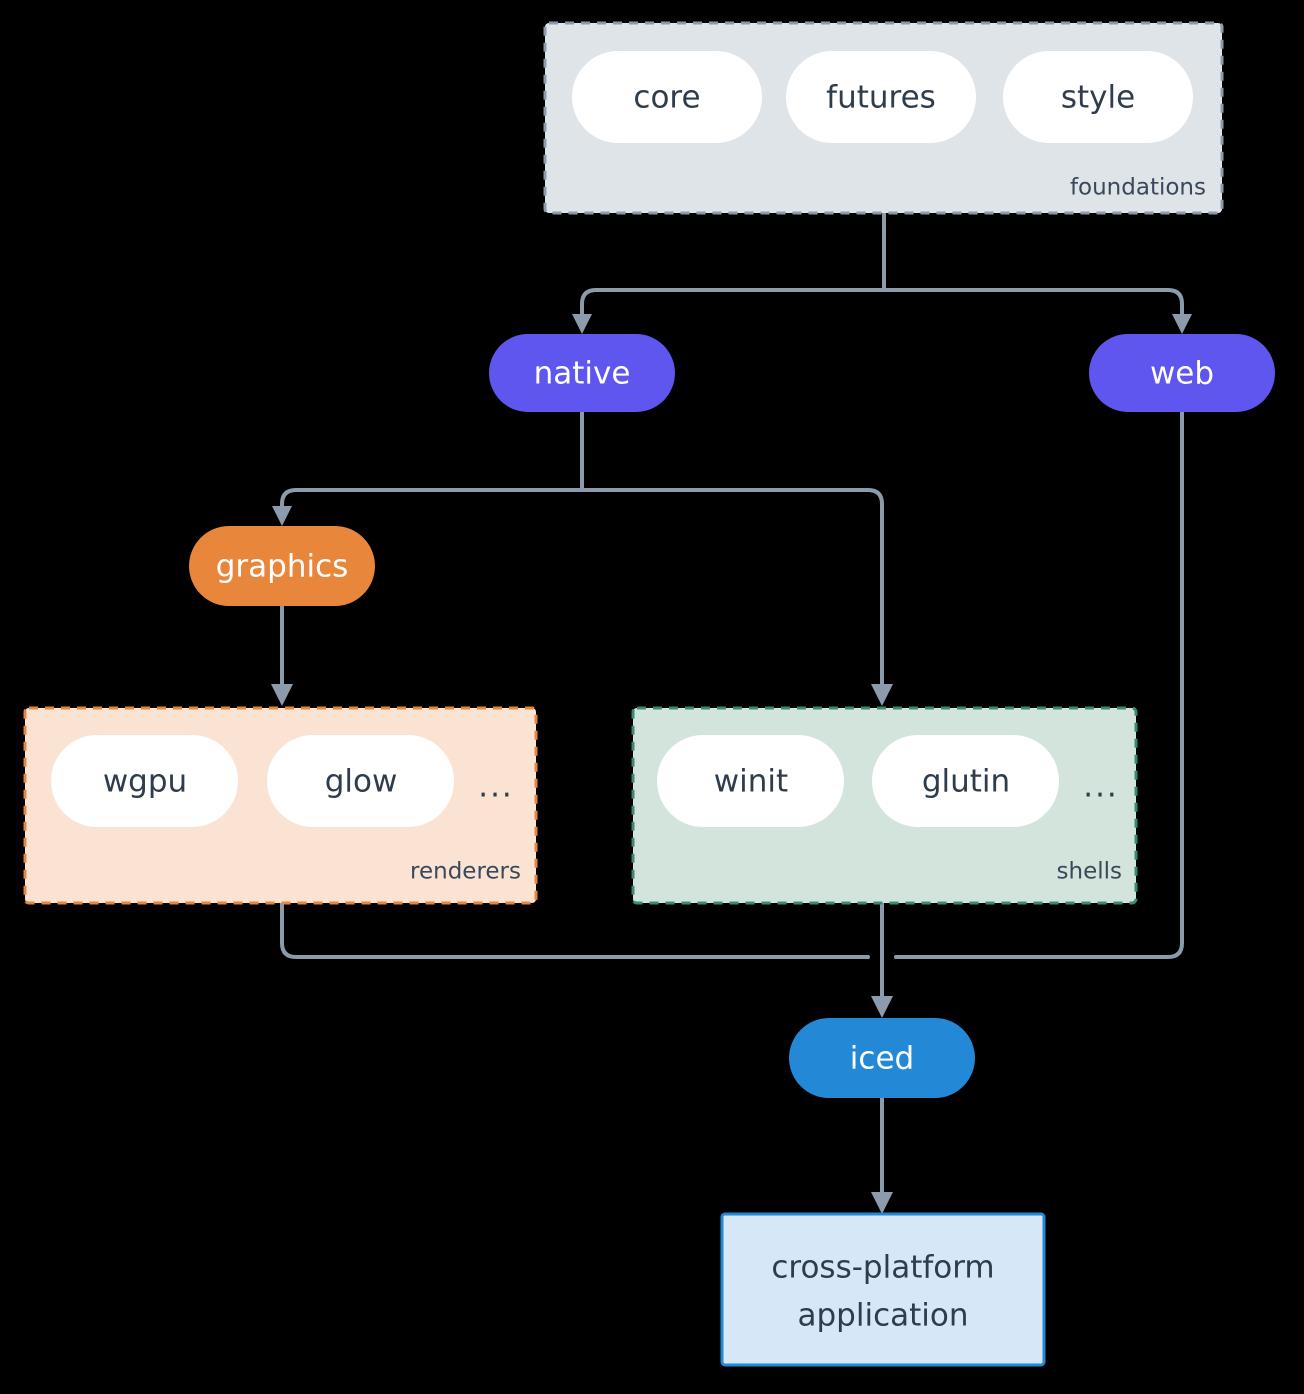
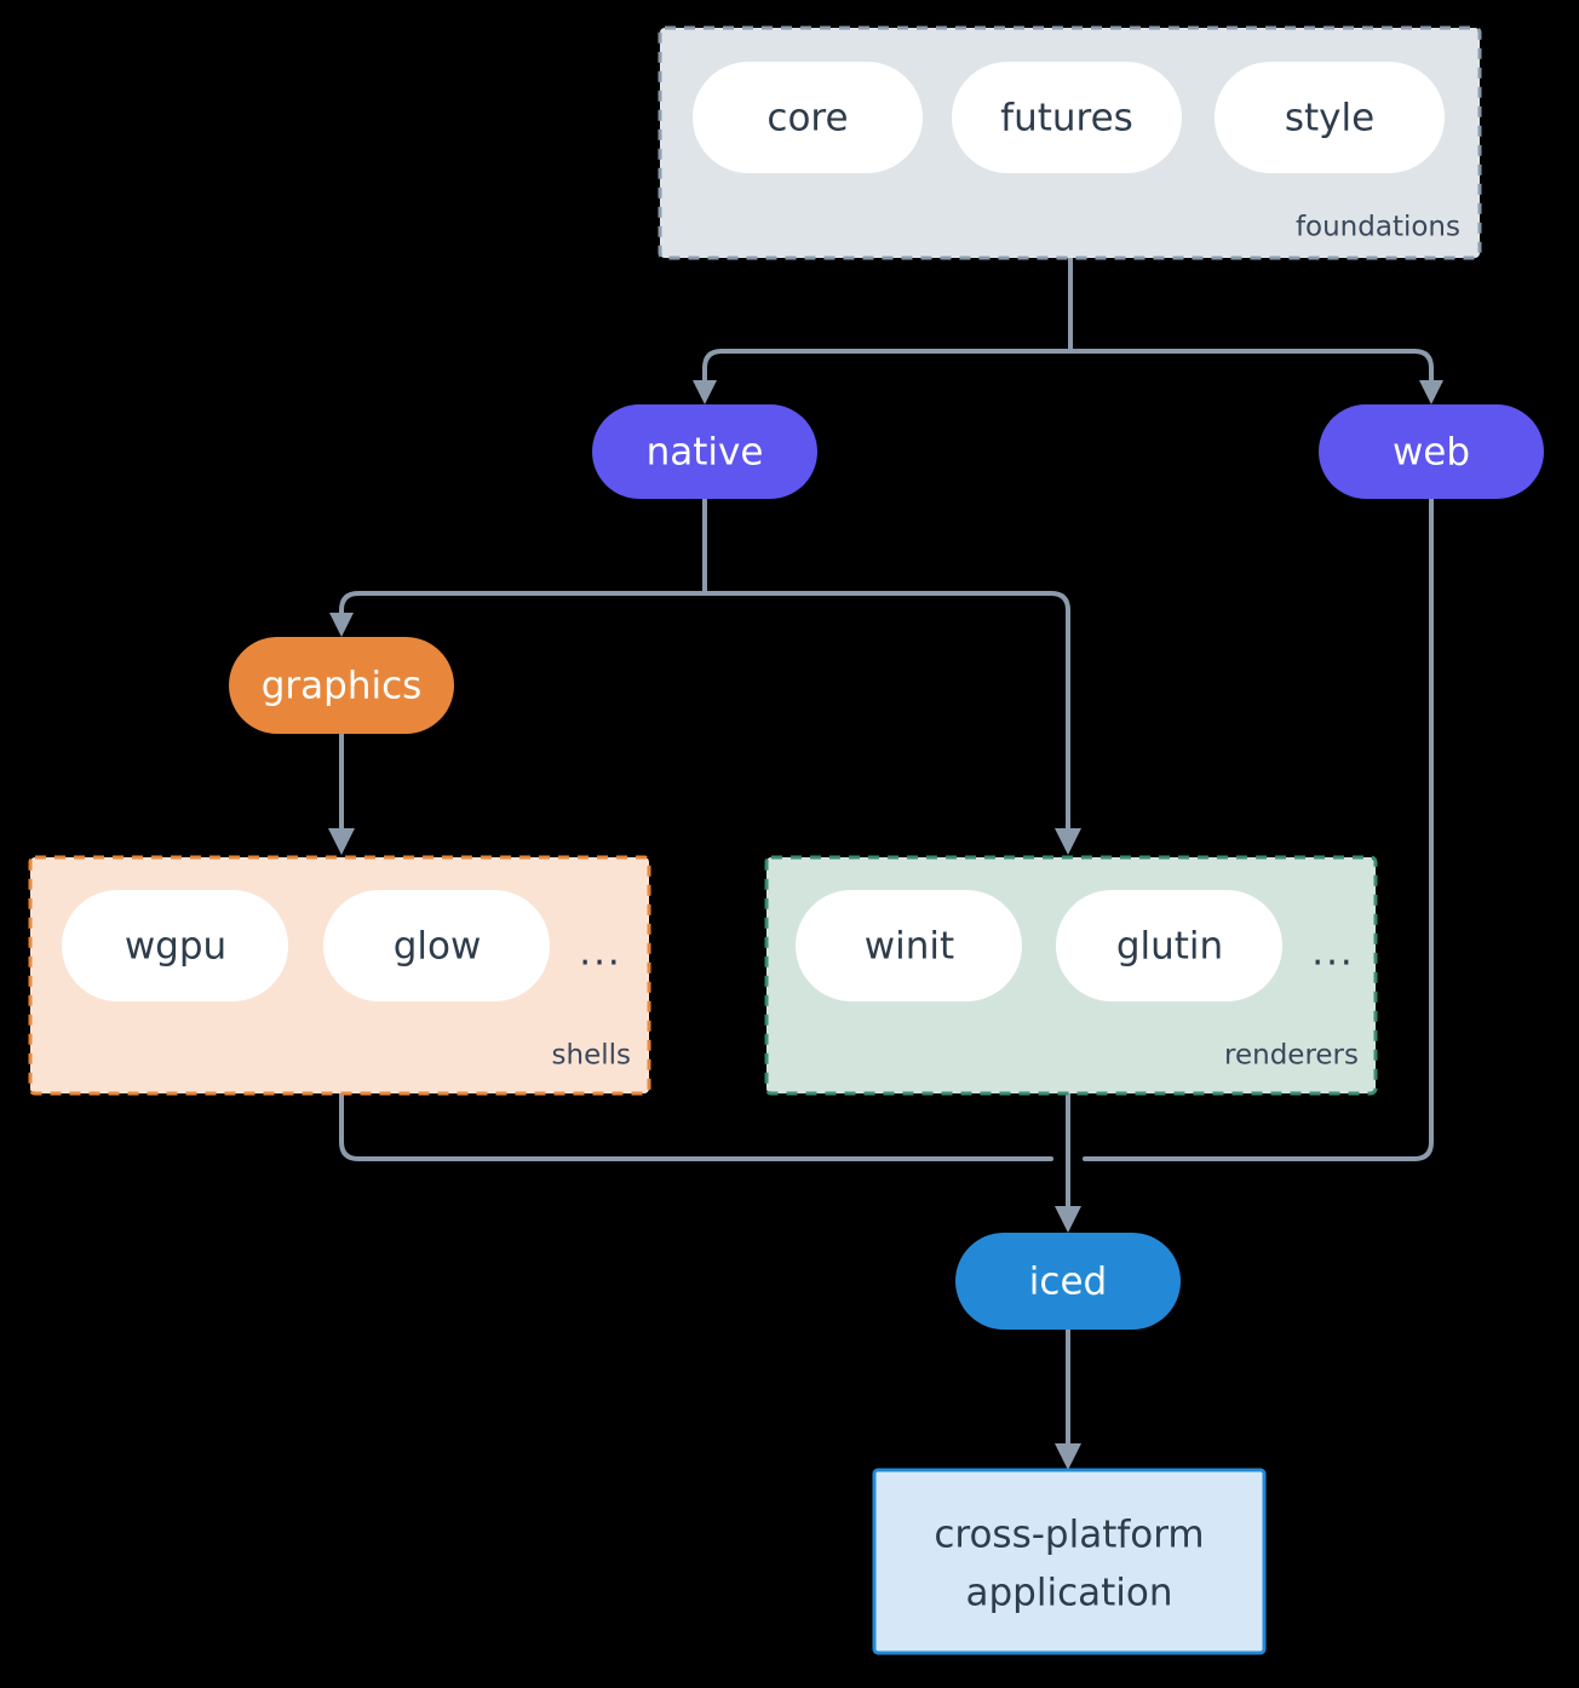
  core
  futures
  style
  foundations
  native
  web
  graphics
  wgpu
  glow
  ...
- renderers
+ shells
  winit
  glutin
  ...
- shells
+ renderers
  iced
  cross-platform
  application
